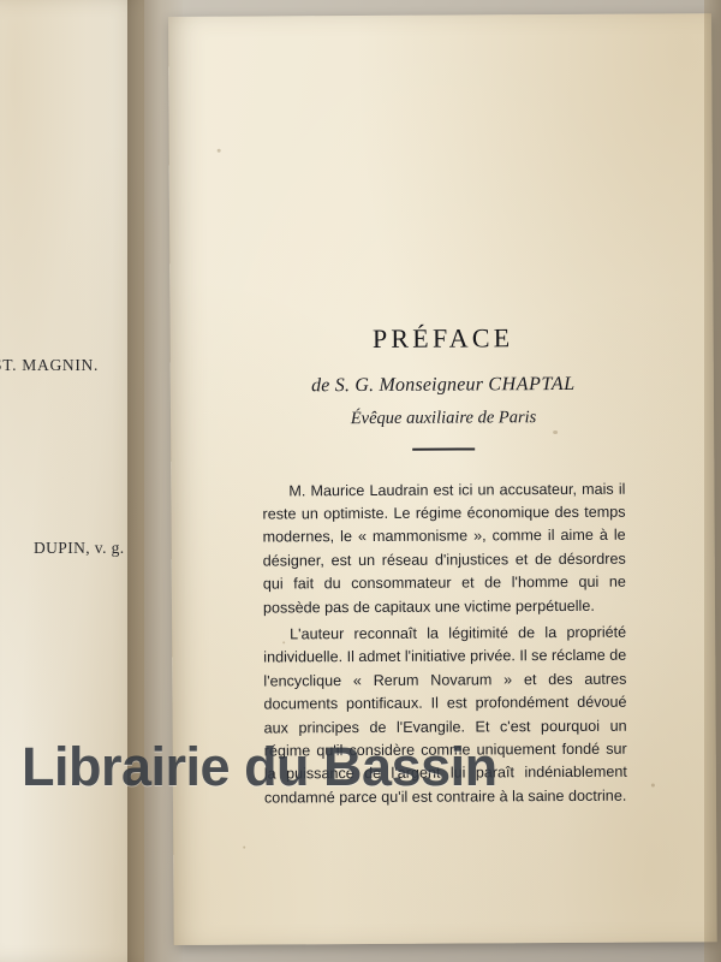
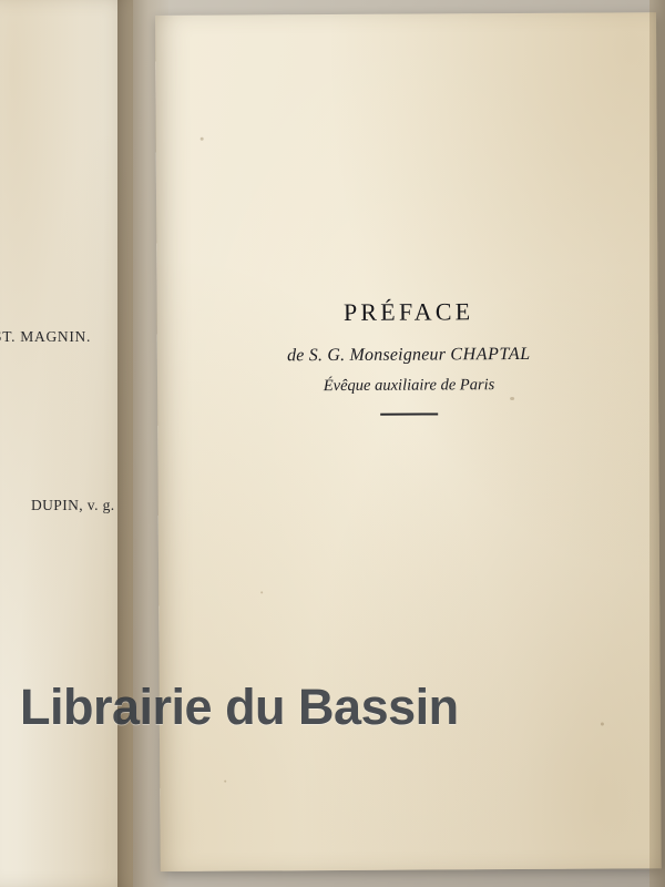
  T. MAGNIN.
  DUPIN, v. g.
  PRÉFACE
  de S. G. Monseigneur CHAPTAL
  Évêque auxiliaire de Paris
- M. Maurice Laudrain est ici un accusateur, mais il reste un optimiste. Le régime économique des temps modernes, le « mammonisme », comme il aime à le désigner, est un réseau d'injustices et de désordres qui fait du consommateur et de l'homme qui ne possède pas de capitaux une victime perpétuelle.
- L'auteur reconnaît la légitimité de la propriété individuelle. Il admet l'initiative privée. Il se réclame de l'encyclique « Rerum Novarum » et des autres documents pontificaux. Il est profondément dévoué aux principes de l'Evangile. Et c'est pourquoi un régime qu'il considère comme uniquement fondé sur la puissance de l'argent lui paraît indéniablement condamné parce qu'il est contraire à la saine doctrine.
  Librairie du Bassin
